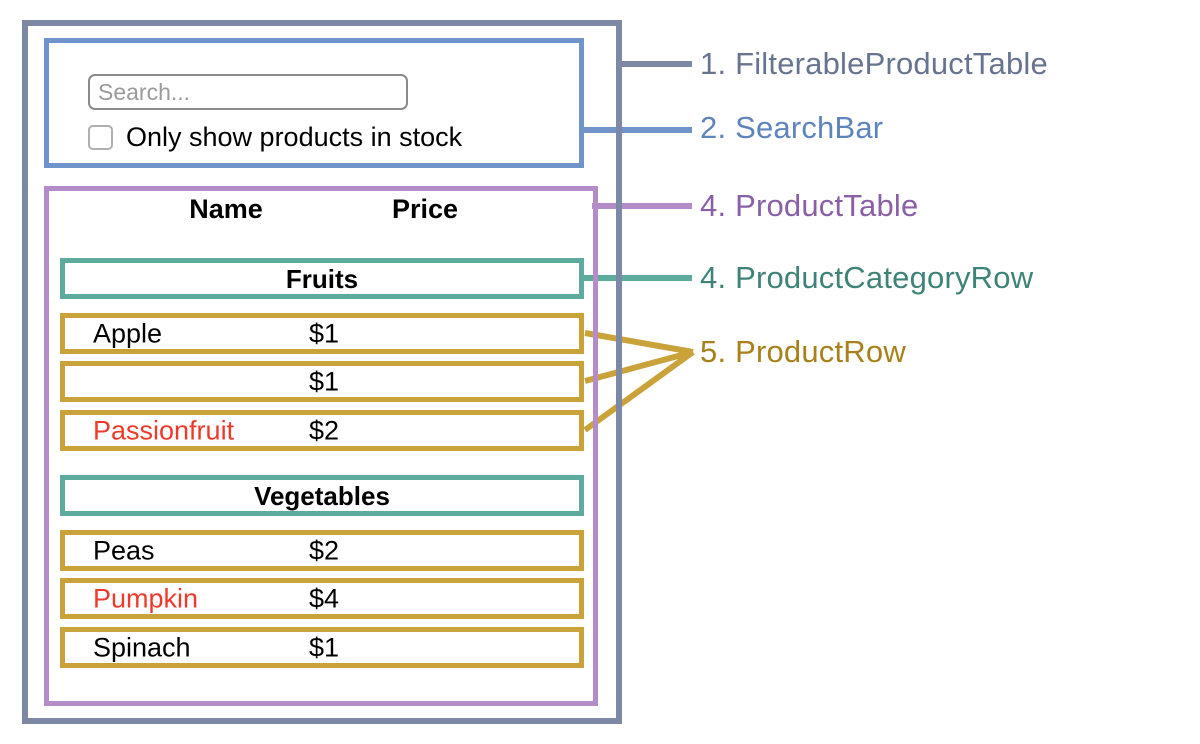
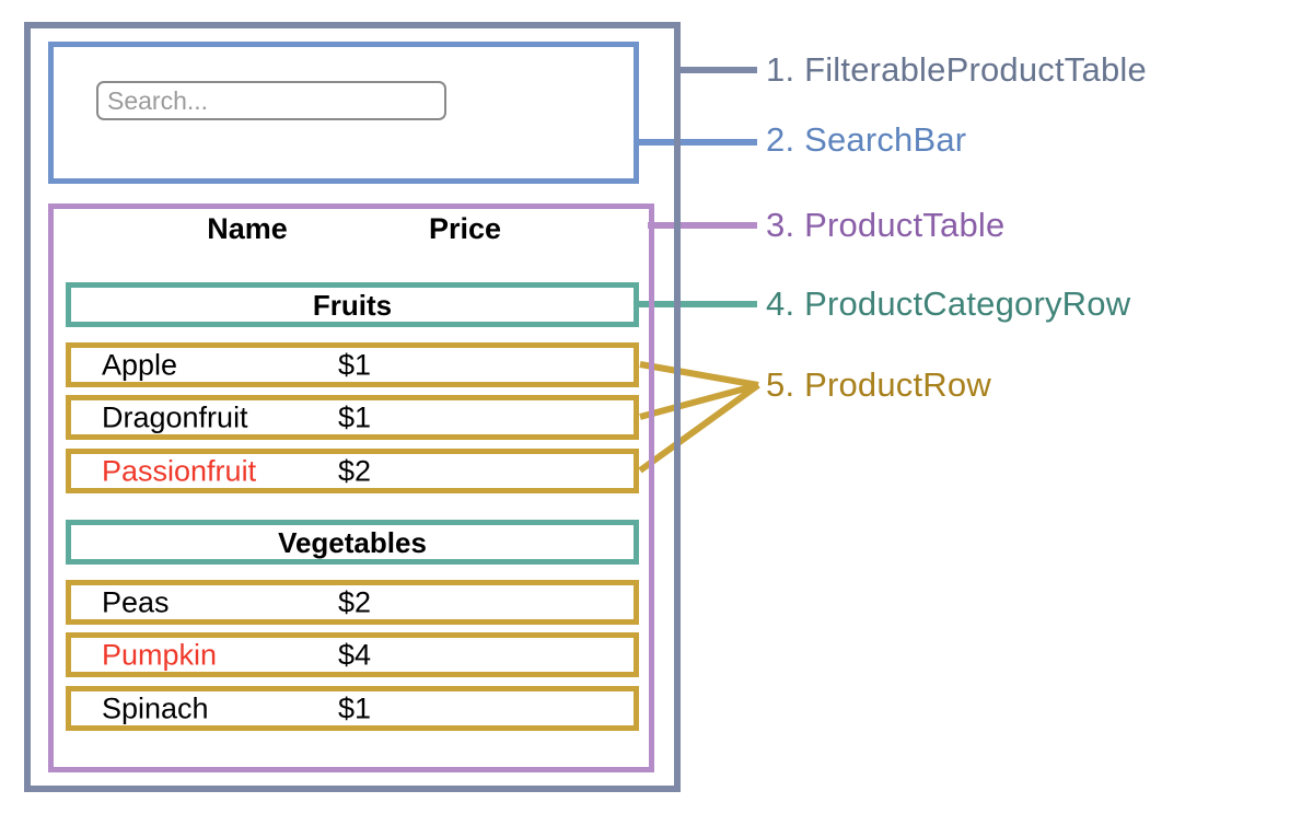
  Search...
- Only show products in stock
  Name
  Price
  Fruits
  Apple
  $1
+ Dragonfruit
  $1
  Passionfruit
  $2
  Vegetables
  Peas
  $2
  Pumpkin
  $4
  Spinach
  $1
  1. FilterableProductTable
  2. SearchBar
- 4. ProductTable
+ 3. ProductTable
  4. ProductCategoryRow
  5. ProductRow
